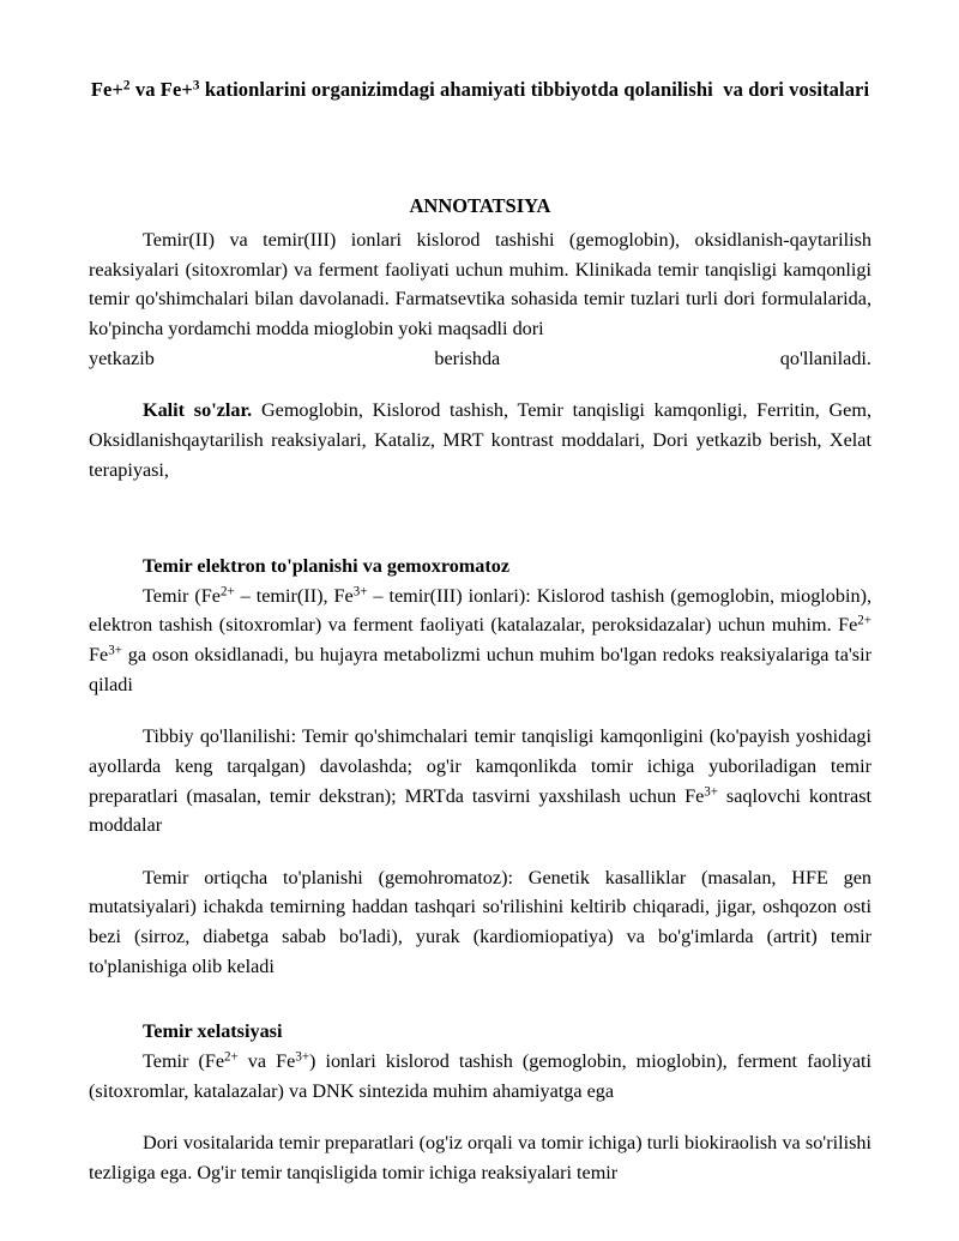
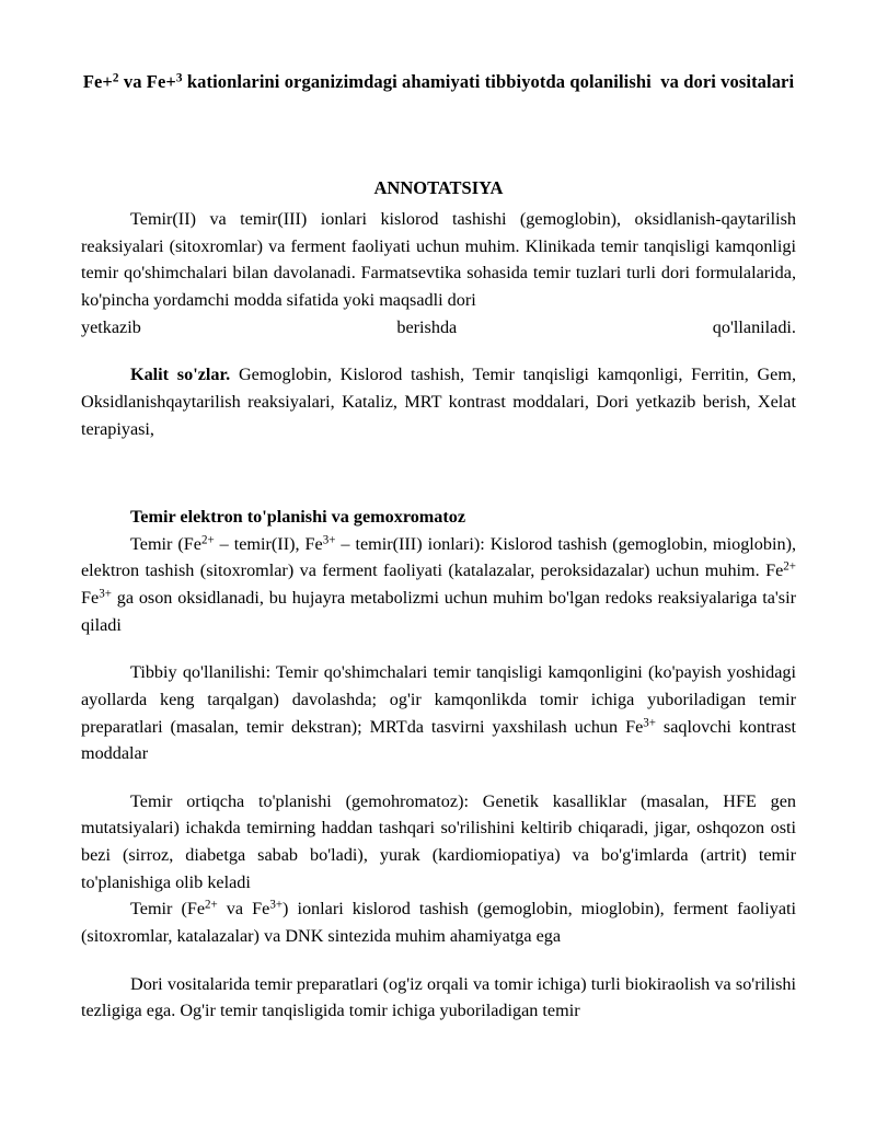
  Fe+2 va Fe+3 kationlarini organizimdagi ahamiyati tibbiyotda qolanilishi va dori vositalari
  ANNOTATSIYA
- Temir(II) va temir(III) ionlari kislorod tashishi (gemoglobin), oksidlanish-qaytarilish reaksiyalari (sitoxromlar) va ferment faoliyati uchun muhim. Klinikada temir tanqisligi kamqonligi temir qo'shimchalari bilan davolanadi. Farmatsevtika sohasida temir tuzlari turli dori formulalarida, ko'pincha yordamchi modda mioglobin yoki maqsadli dori
+ Temir(II) va temir(III) ionlari kislorod tashishi (gemoglobin), oksidlanish-qaytarilish reaksiyalari (sitoxromlar) va ferment faoliyati uchun muhim. Klinikada temir tanqisligi kamqonligi temir qo'shimchalari bilan davolanadi. Farmatsevtika sohasida temir tuzlari turli dori formulalarida, ko'pincha yordamchi modda sifatida yoki maqsadli dori
  yetkazib
  berishda
  qo'llaniladi.
  Kalit so'zlar. Gemoglobin, Kislorod tashish, Temir tanqisligi kamqonligi, Ferritin, Gem, Oksidlanishqaytarilish reaksiyalari, Kataliz, MRT kontrast moddalari, Dori yetkazib berish, Xelat terapiyasi,
  Temir elektron to'planishi va gemoxromatoz
  Temir (Fe2+ – temir(II), Fe3+ – temir(III) ionlari): Kislorod tashish (gemoglobin, mioglobin), elektron tashish (sitoxromlar) va ferment faoliyati (katalazalar, peroksidazalar) uchun muhim. Fe2+ Fe3+ ga oson oksidlanadi, bu hujayra metabolizmi uchun muhim bo'lgan redoks reaksiyalariga ta'sir qiladi
  Tibbiy qo'llanilishi: Temir qo'shimchalari temir tanqisligi kamqonligini (ko'payish yoshidagi ayollarda keng tarqalgan) davolashda; og'ir kamqonlikda tomir ichiga yuboriladigan temir preparatlari (masalan, temir dekstran); MRTda tasvirni yaxshilash uchun Fe3+ saqlovchi kontrast moddalar
  Temir ortiqcha to'planishi (gemohromatoz): Genetik kasalliklar (masalan, HFE gen mutatsiyalari) ichakda temirning haddan tashqari so'rilishini keltirib chiqaradi, jigar, oshqozon osti bezi (sirroz, diabetga sabab bo'ladi), yurak (kardiomiopatiya) va bo'g'imlarda (artrit) temir to'planishiga olib keladi
- Temir xelatsiyasi
  Temir (Fe2+ va Fe3+) ionlari kislorod tashish (gemoglobin, mioglobin), ferment faoliyati (sitoxromlar, katalazalar) va DNK sintezida muhim ahamiyatga ega
- Dori vositalarida temir preparatlari (og'iz orqali va tomir ichiga) turli biokiraolish va so'rilishi tezligiga ega. Og'ir temir tanqisligida tomir ichiga reaksiyalari temir
+ Dori vositalarida temir preparatlari (og'iz orqali va tomir ichiga) turli biokiraolish va so'rilishi tezligiga ega. Og'ir temir tanqisligida tomir ichiga yuboriladigan temir
